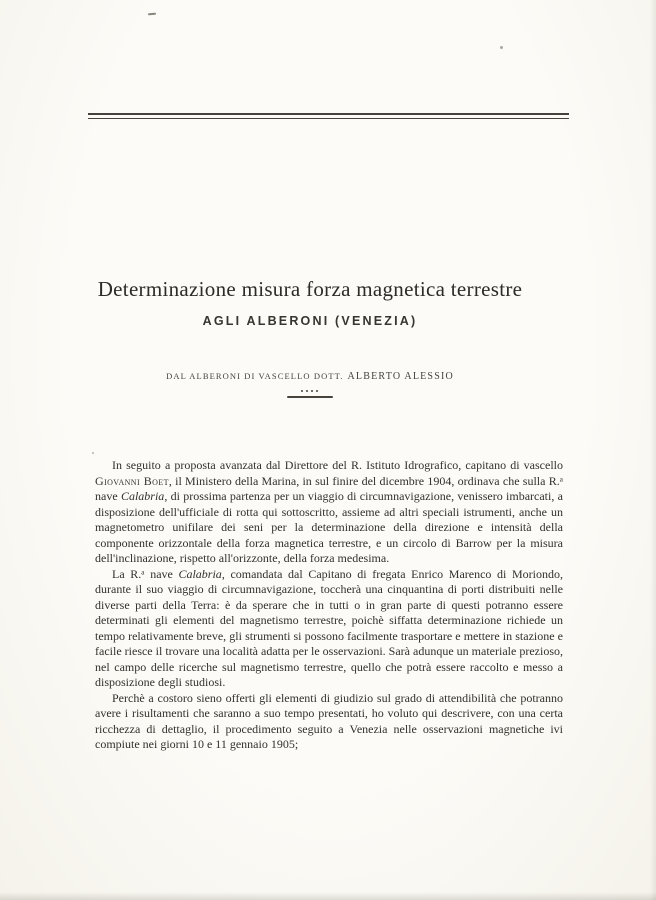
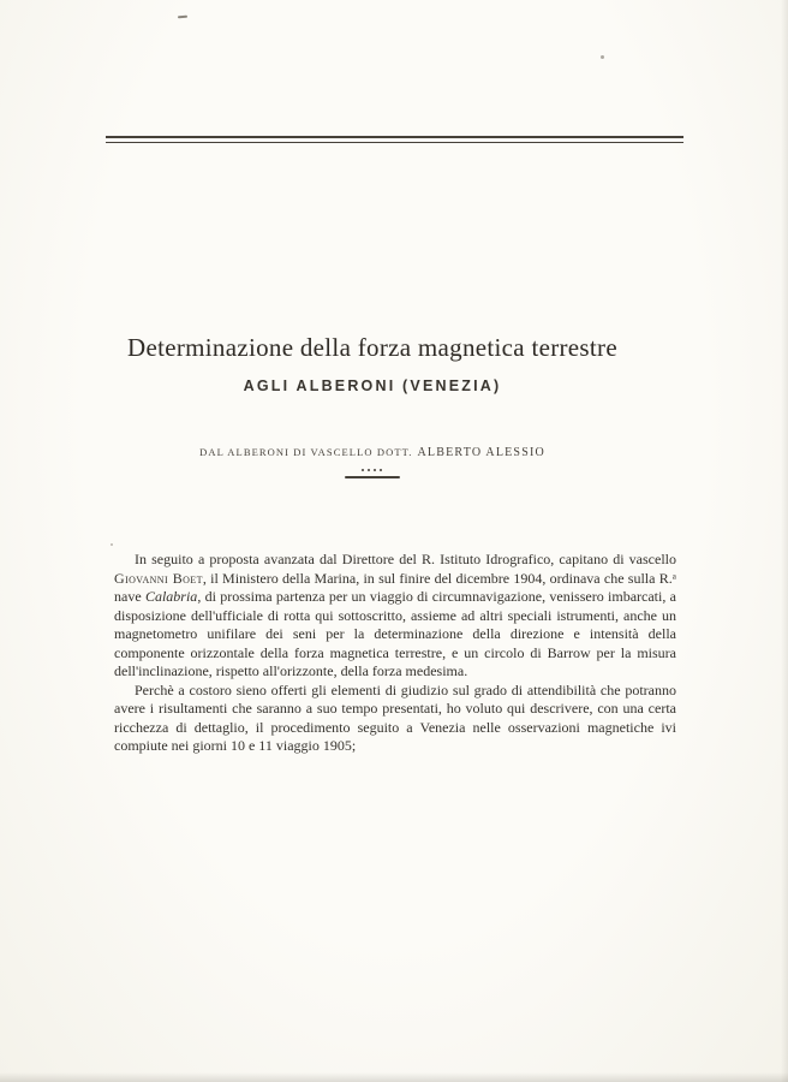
- Determinazione misura forza magnetica terrestre
+ Determinazione della forza magnetica terrestre
  AGLI ALBERONI (VENEZIA)
  DAL ALBERONI DI VASCELLO DOTT. ALBERTO ALESSIO
  In seguito a proposta avanzata dal Direttore del R. Istituto Idrografico, capitano di vascello Giovanni Boet, il Ministero della Marina, in sul finire del dicembre 1904, ordinava che sulla R.ᵃ nave Calabria, di prossima partenza per un viaggio di circumnavigazione, venissero imbarcati, a disposizione dell'ufficiale di rotta qui sottoscritto, assieme ad altri speciali istrumenti, anche un magnetometro unifilare dei seni per la determinazione della direzione e intensità della componente orizzontale della forza magnetica terrestre, e un circolo di Barrow per la misura dell'inclinazione, rispetto all'orizzonte, della forza medesima.
- La R.ᵃ nave Calabria, comandata dal Capitano di fregata Enrico Marenco di Moriondo, durante il suo viaggio di circumnavigazione, toccherà una cinquantina di porti distribuiti nelle diverse parti della Terra: è da sperare che in tutti o in gran parte di questi potranno essere determinati gli elementi del magnetismo terrestre, poichè siffatta determinazione richiede un tempo relativamente breve, gli strumenti si possono facilmente trasportare e mettere in stazione e facile riesce il trovare una località adatta per le osservazioni. Sarà adunque un materiale prezioso, nel campo delle ricerche sul magnetismo terrestre, quello che potrà essere raccolto e messo a disposizione degli studiosi.
- Perchè a costoro sieno offerti gli elementi di giudizio sul grado di attendibilità che potranno avere i risultamenti che saranno a suo tempo presentati, ho voluto qui descrivere, con una certa ricchezza di dettaglio, il procedimento seguito a Venezia nelle osservazioni magnetiche ivi compiute nei giorni 10 e 11 gennaio 1905;
+ Perchè a costoro sieno offerti gli elementi di giudizio sul grado di attendibilità che potranno avere i risultamenti che saranno a suo tempo presentati, ho voluto qui descrivere, con una certa ricchezza di dettaglio, il procedimento seguito a Venezia nelle osservazioni magnetiche ivi compiute nei giorni 10 e 11 viaggio 1905;
